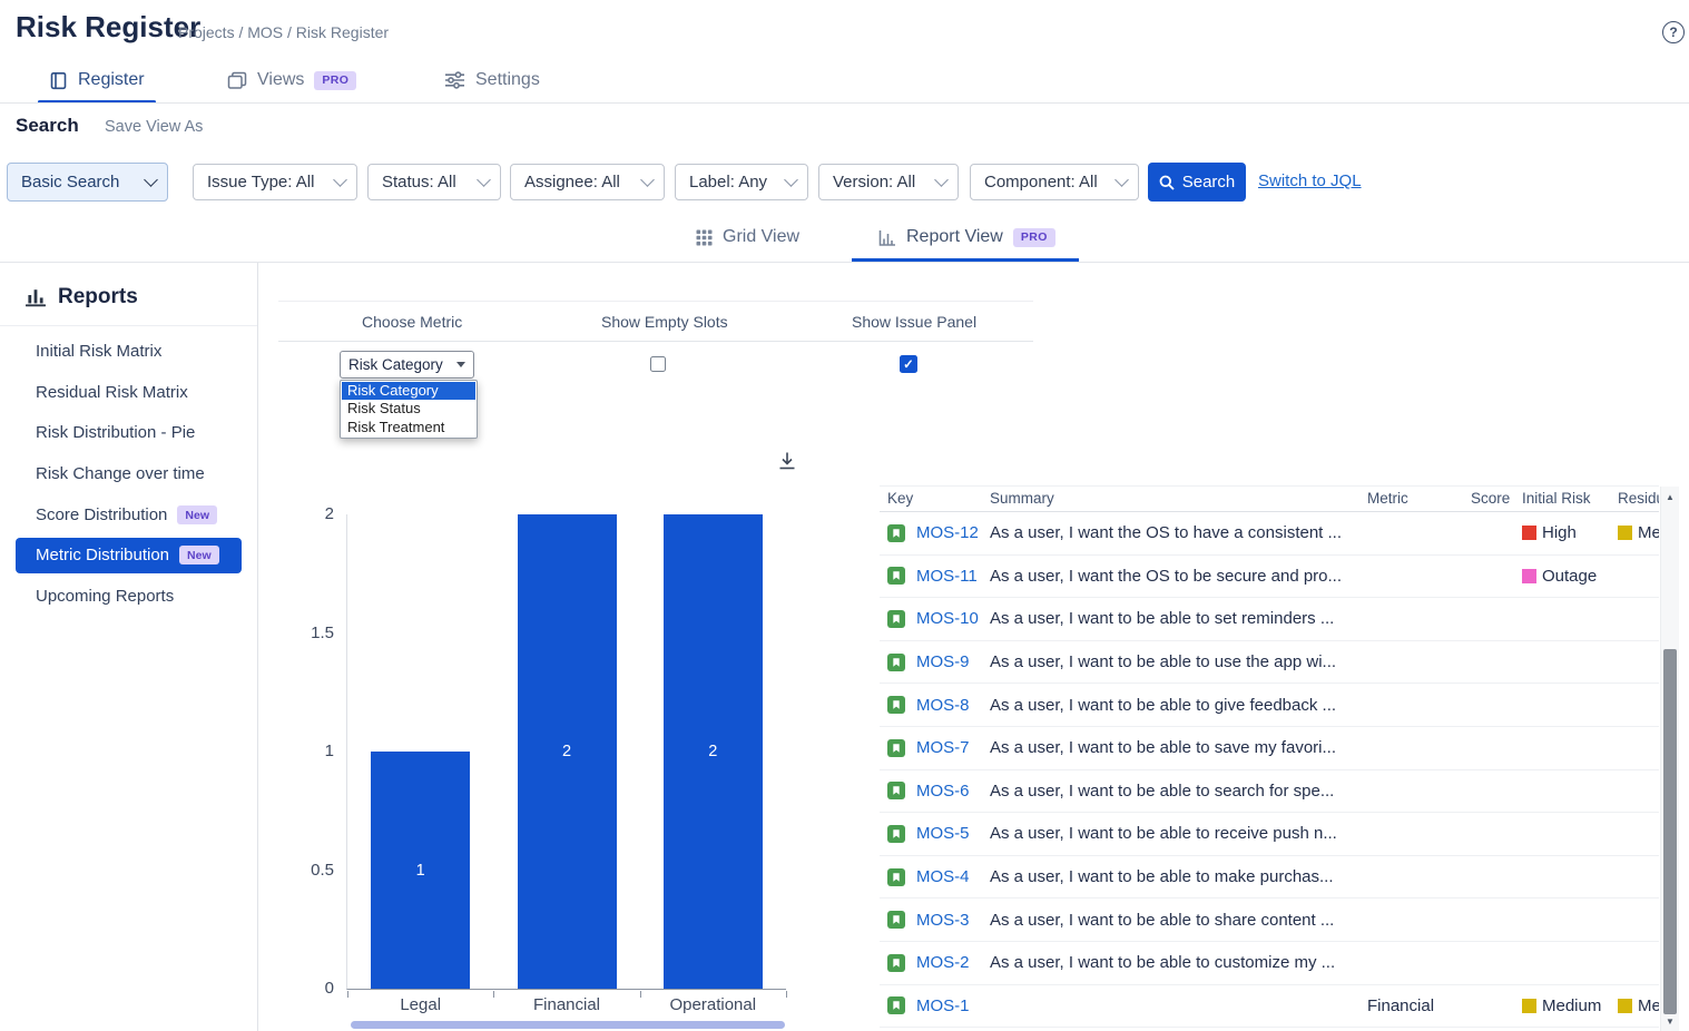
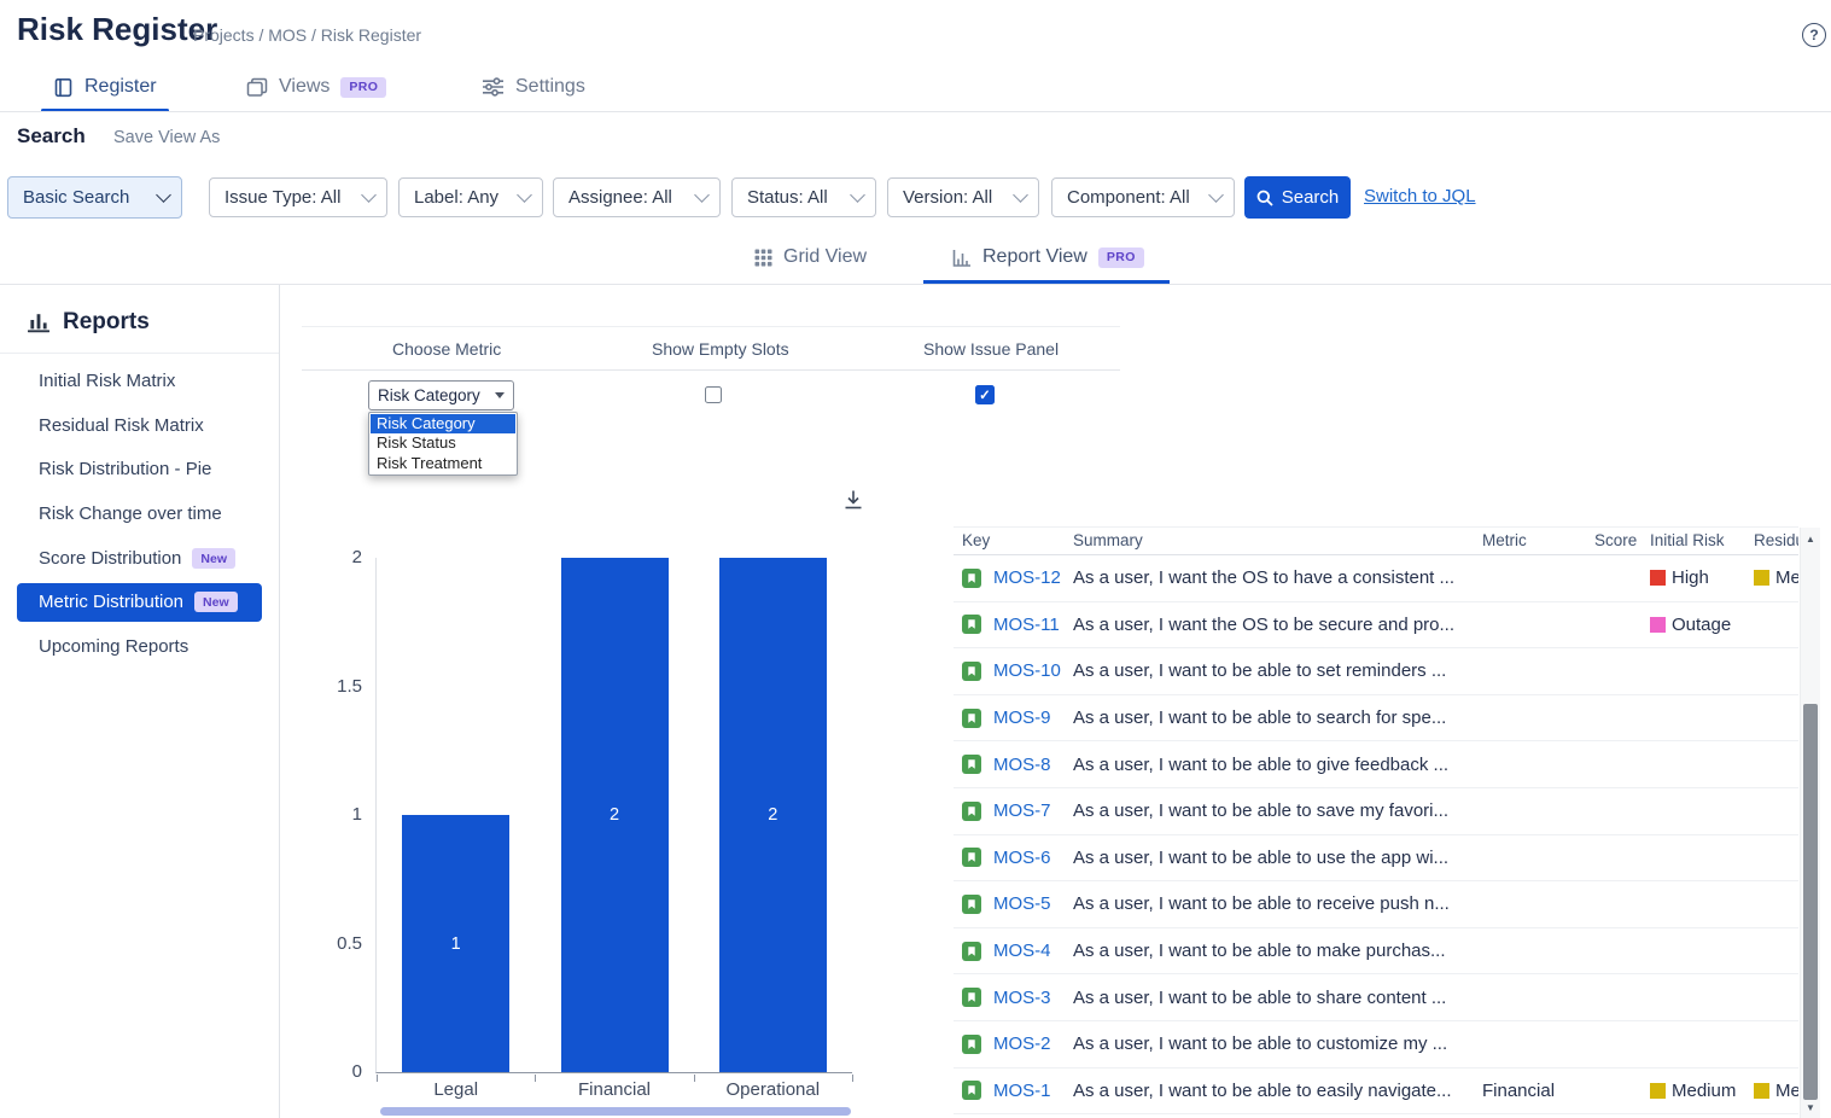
  Risk Register
  Projects / MOS / Risk Register
  ?
  Register
  Views
  PRO
  Settings
  Search
  Save View As
  Basic Search
  Issue Type: All
- Status: All
+ Label: Any
  Assignee: All
- Label: Any
+ Status: All
  Version: All
  Component: All
  Search
  Switch to JQL
  Grid View
  Report View
  PRO
  Reports
  Initial Risk Matrix
  Residual Risk Matrix
  Risk Distribution - Pie
  Risk Change over time
  Score Distribution
  New
  Metric Distribution
  New
  Upcoming Reports
  Choose Metric
  Show Empty Slots
  Show Issue Panel
  Risk Category
  Risk Category
  Risk Status
  Risk Treatment
  2
  1.5
  1
  0.5
  0
  1
  Legal
  2
  Financial
  2
  Operational
  Key
  Summary
  Metric
  Score
  Initial Risk
  MOS-12
  As a user, I want the OS to have a consistent ...
  High
  MOS-11
  As a user, I want the OS to be secure and pro...
  Outage
  MOS-10
  As a user, I want to be able to set reminders ...
  MOS-9
- As a user, I want to be able to use the app wi...
+ As a user, I want to be able to search for spe...
  MOS-8
  As a user, I want to be able to give feedback ...
  MOS-7
  As a user, I want to be able to save my favori...
  MOS-6
- As a user, I want to be able to search for spe...
+ As a user, I want to be able to use the app wi...
  MOS-5
  As a user, I want to be able to receive push n...
  MOS-4
  As a user, I want to be able to make purchas...
  MOS-3
  As a user, I want to be able to share content ...
  MOS-2
  As a user, I want to be able to customize my ...
  MOS-1
+ As a user, I want to be able to easily navigate...
  Financial
  Medium
  ▲
  ▼
